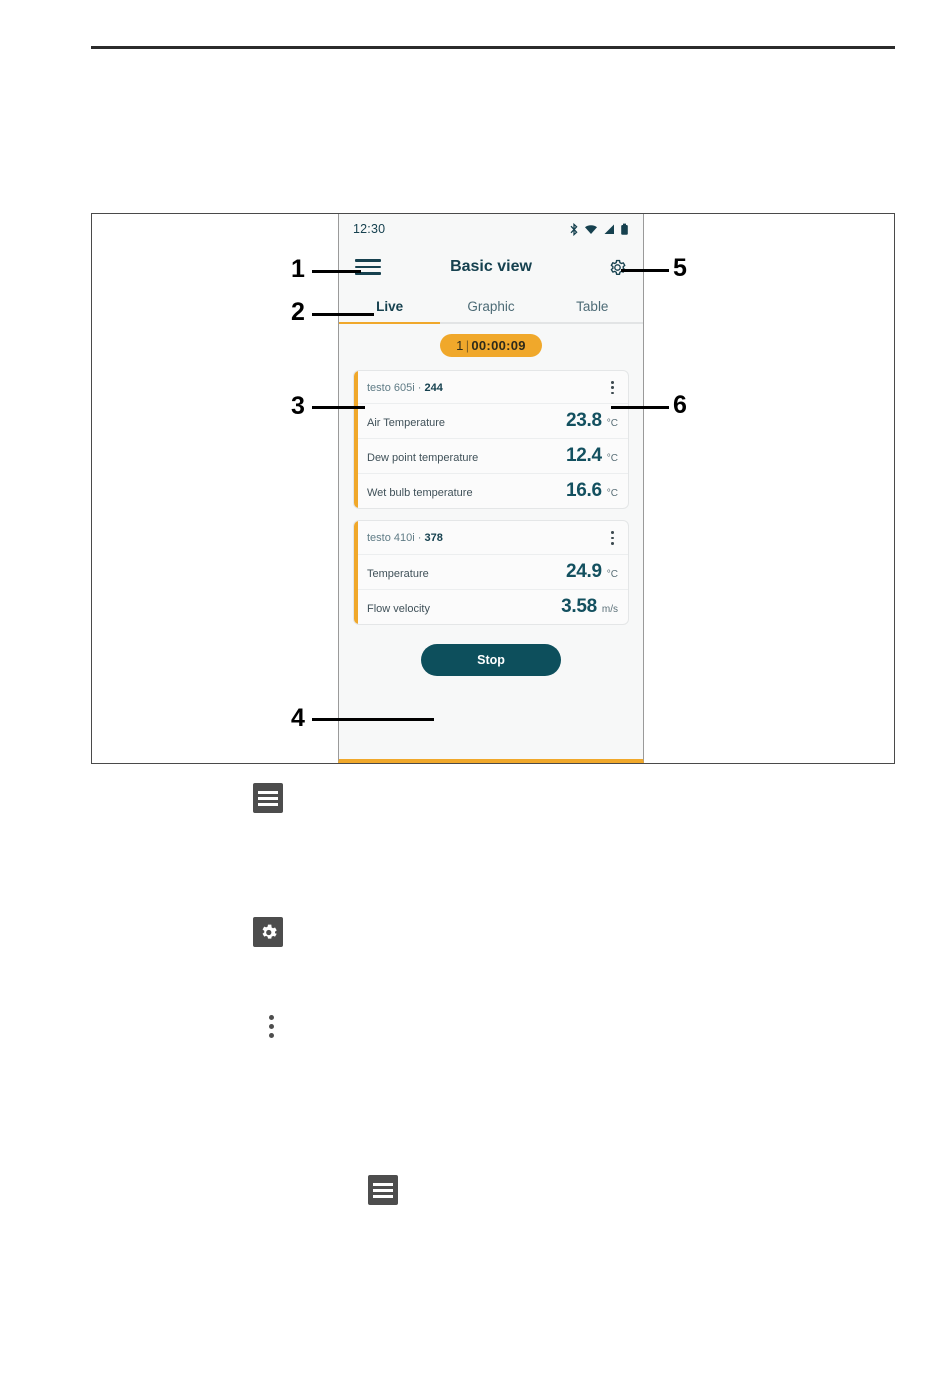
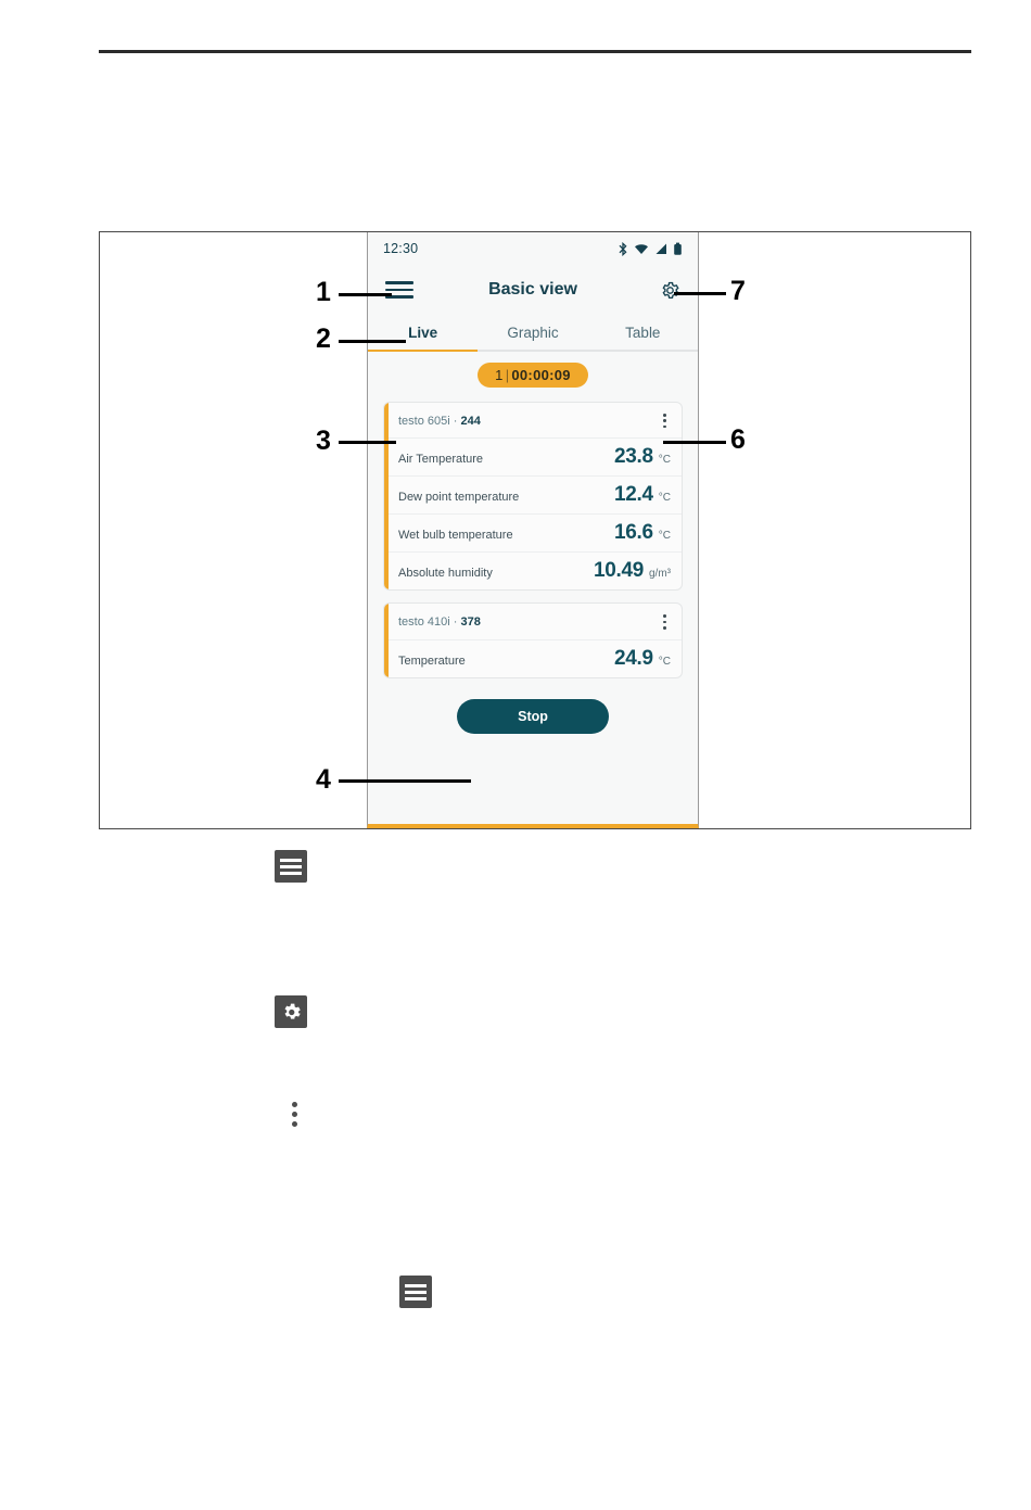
  12:30
  Basic view
  Live
  Graphic
  Table
  1 | 00:00:09
  testo 605i · 244
  Air Temperature
  23.8
  °C
  Dew point temperature
  12.4
  °C
  Wet bulb temperature
  16.6
  °C
+ Absolute humidity
+ 10.49
+ g/m³
  testo 410i · 378
  Temperature
  24.9
  °C
- Flow velocity
- 3.58
- m/s
  Stop
  1
  2
  3
  4
- 5
+ 7
  6
